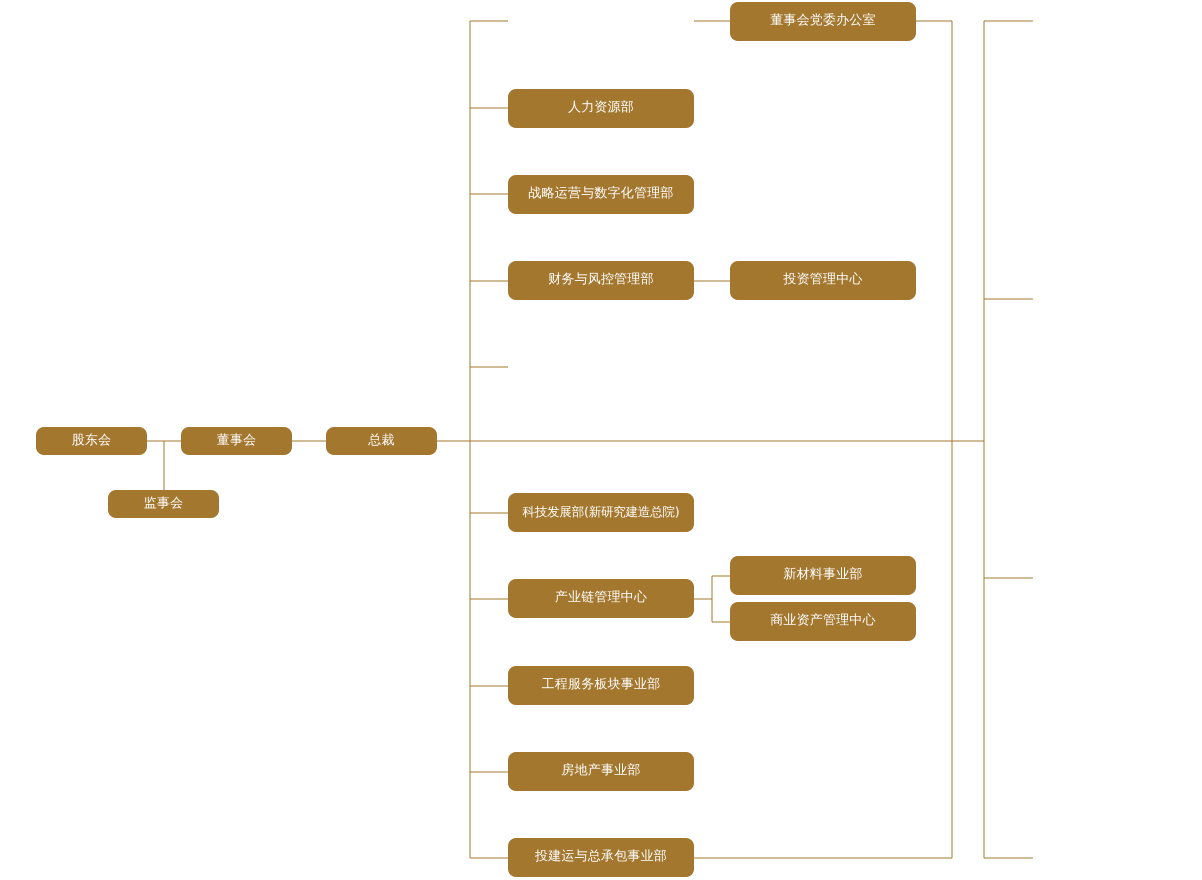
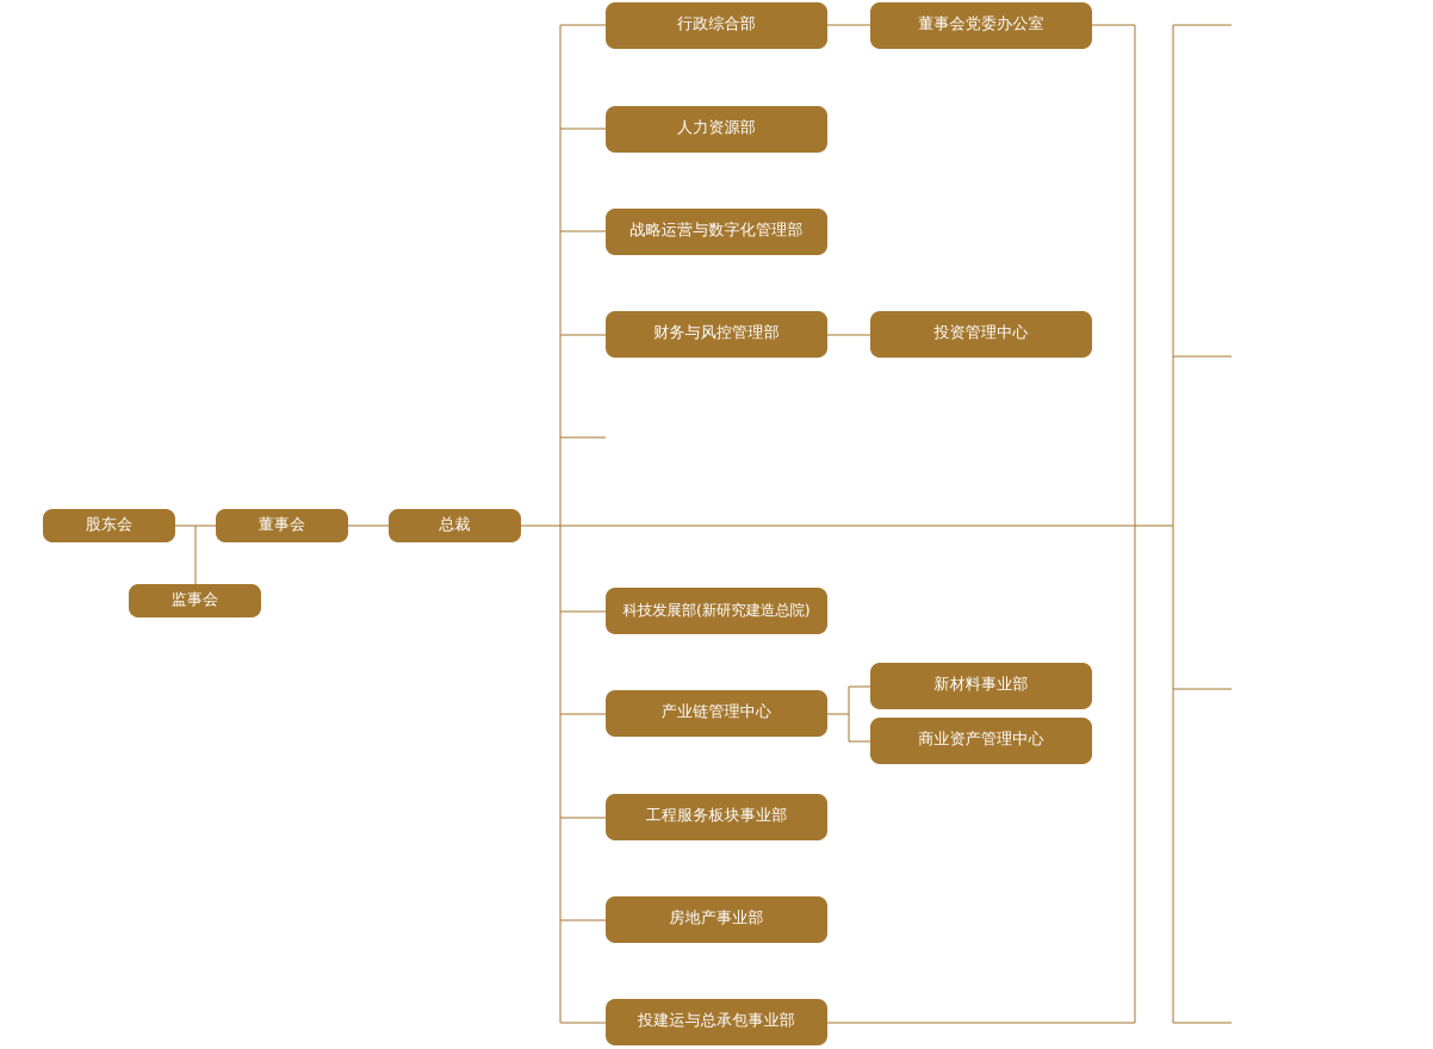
  股东会
  董事会
  监事会
  总裁
+ 行政综合部
  董事会党委办公室
  人力资源部
  战略运营与数字化管理部
  财务与风控管理部
  投资管理中心
  科技发展部(新研究建造总院)
  产业链管理中心
  新材料事业部
  商业资产管理中心
  工程服务板块事业部
  房地产事业部
  投建运与总承包事业部
